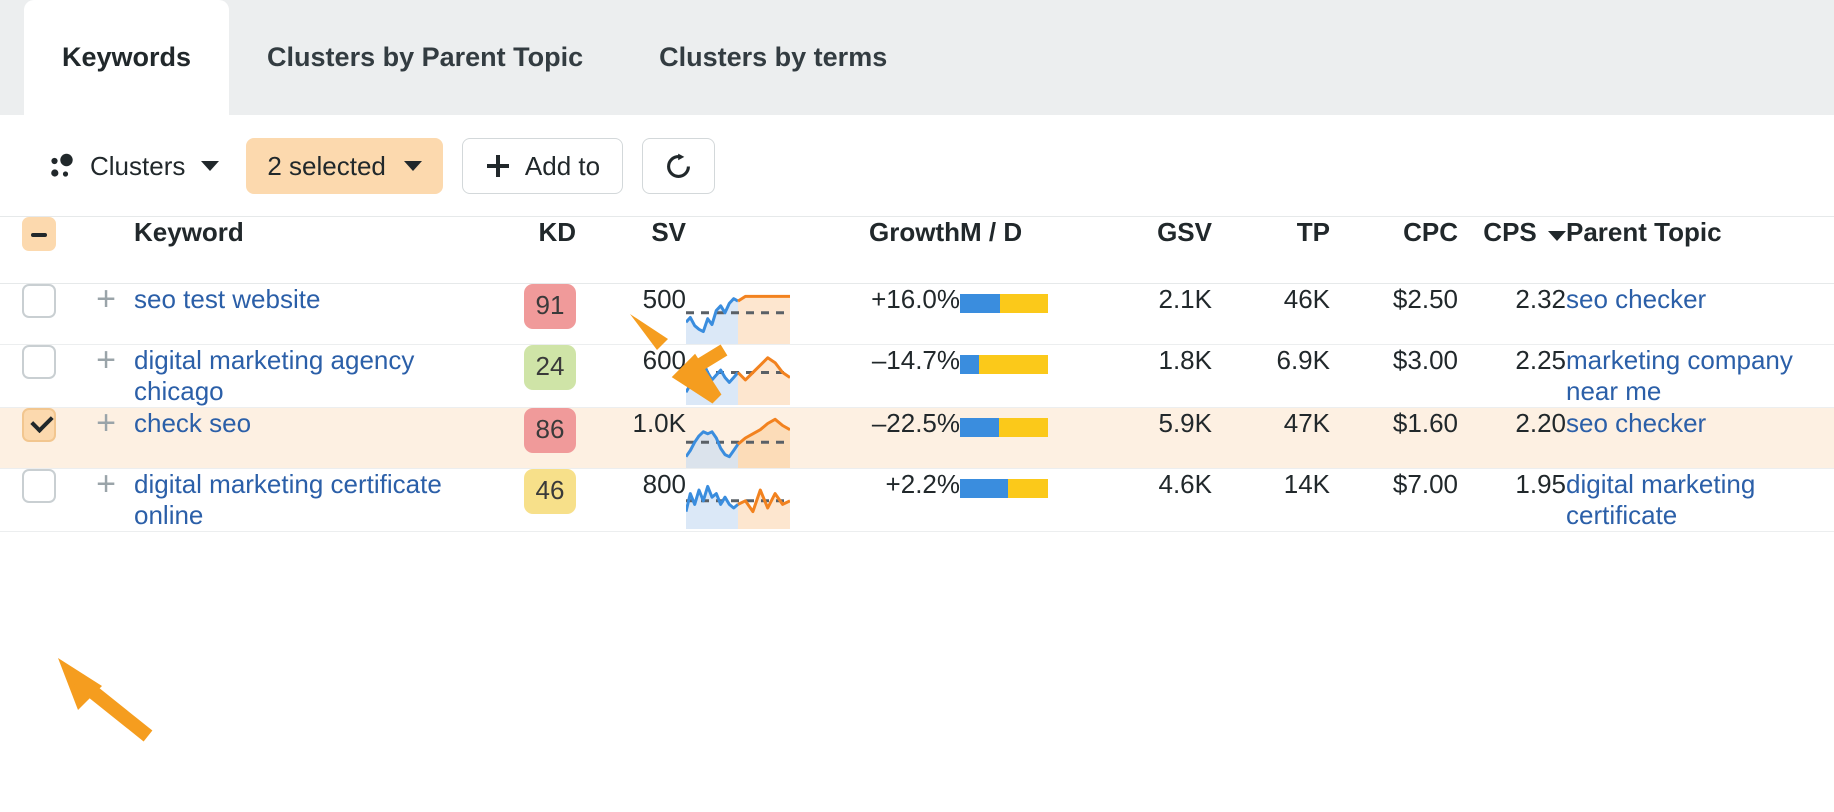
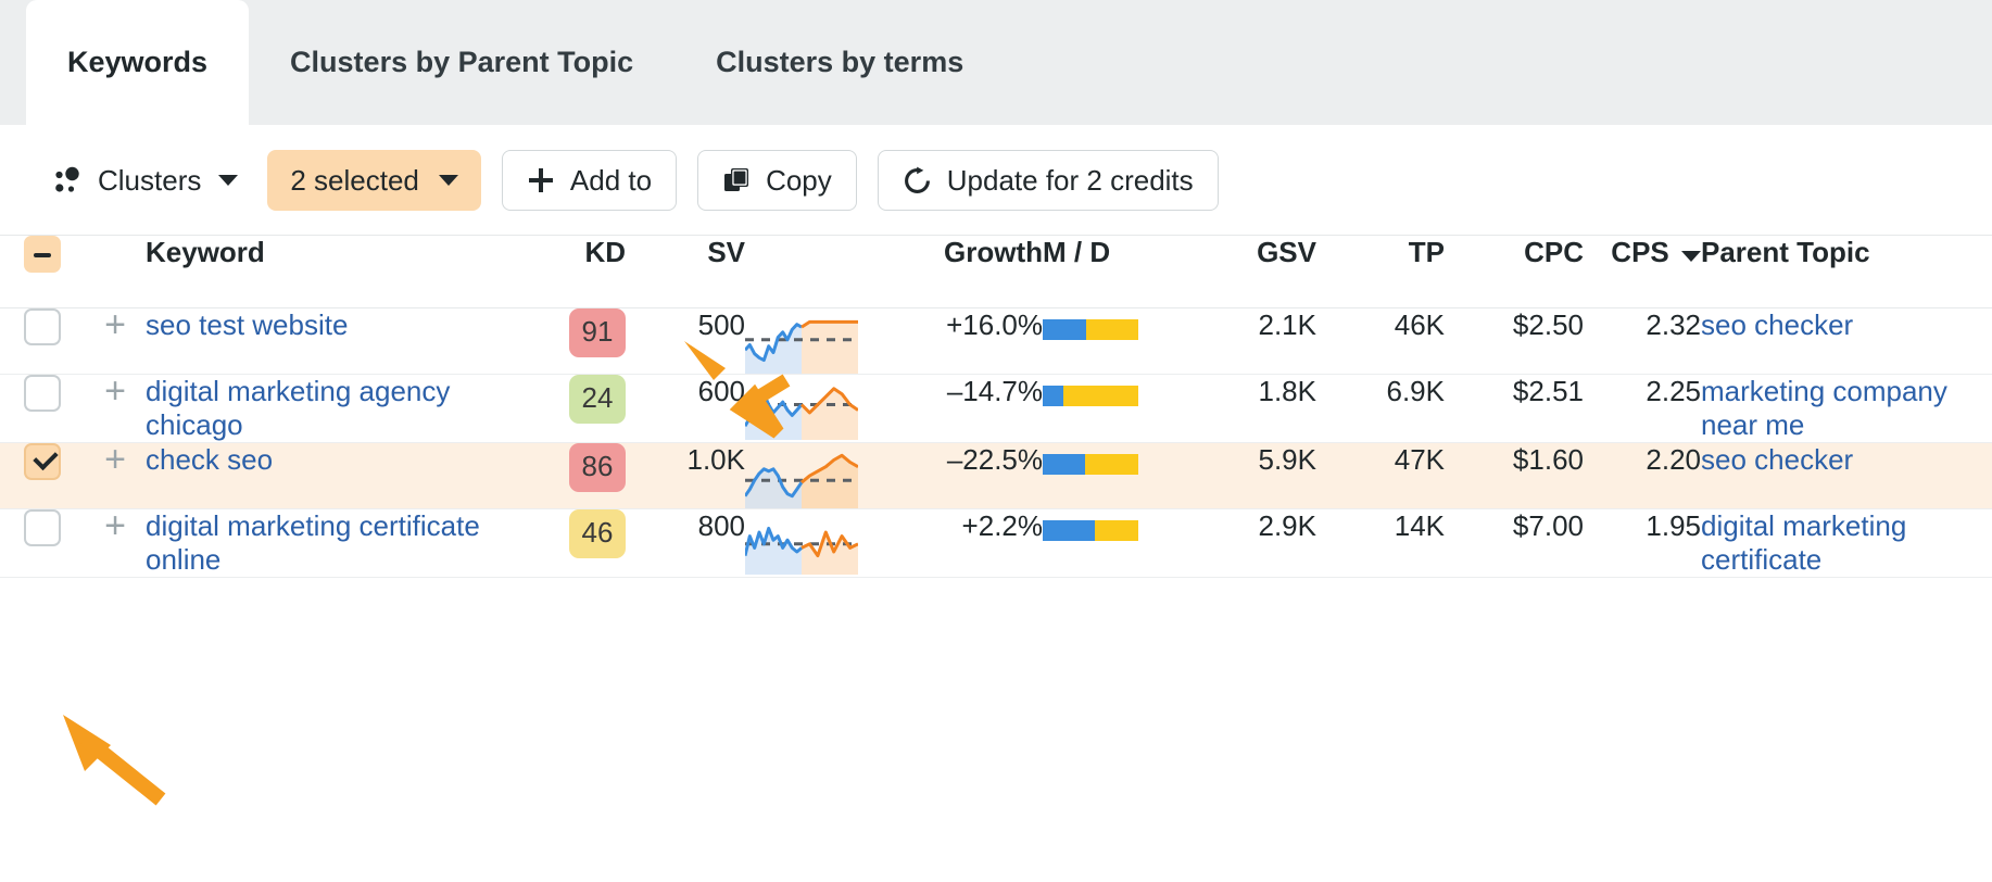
  Keywords
  Clusters by Parent Topic
  Clusters by terms
  Clusters
  2 selected
  Add to
+ Copy
+ Update for 2 credits
  		Keyword	KD	SV		Growth	M / D	GSV	TP	CPC	CPS	Parent Topic
  	+	seo test website	91	500		+16.0%		2.1K	46K	$2.50	2.32	seo checker
- 	+	digital marketing agency chicago	24	600		–14.7%		1.8K	6.9K	$3.00	2.25	marketing company near me
+ 	+	digital marketing agency chicago	24	600		–14.7%		1.8K	6.9K	$2.51	2.25	marketing company near me
  	+	check seo	86	1.0K		–22.5%		5.9K	47K	$1.60	2.20	seo checker
- 	+	digital marketing certificate online	46	800		+2.2%		4.6K	14K	$7.00	1.95	digital marketing certificate
+ 	+	digital marketing certificate online	46	800		+2.2%		2.9K	14K	$7.00	1.95	digital marketing certificate
